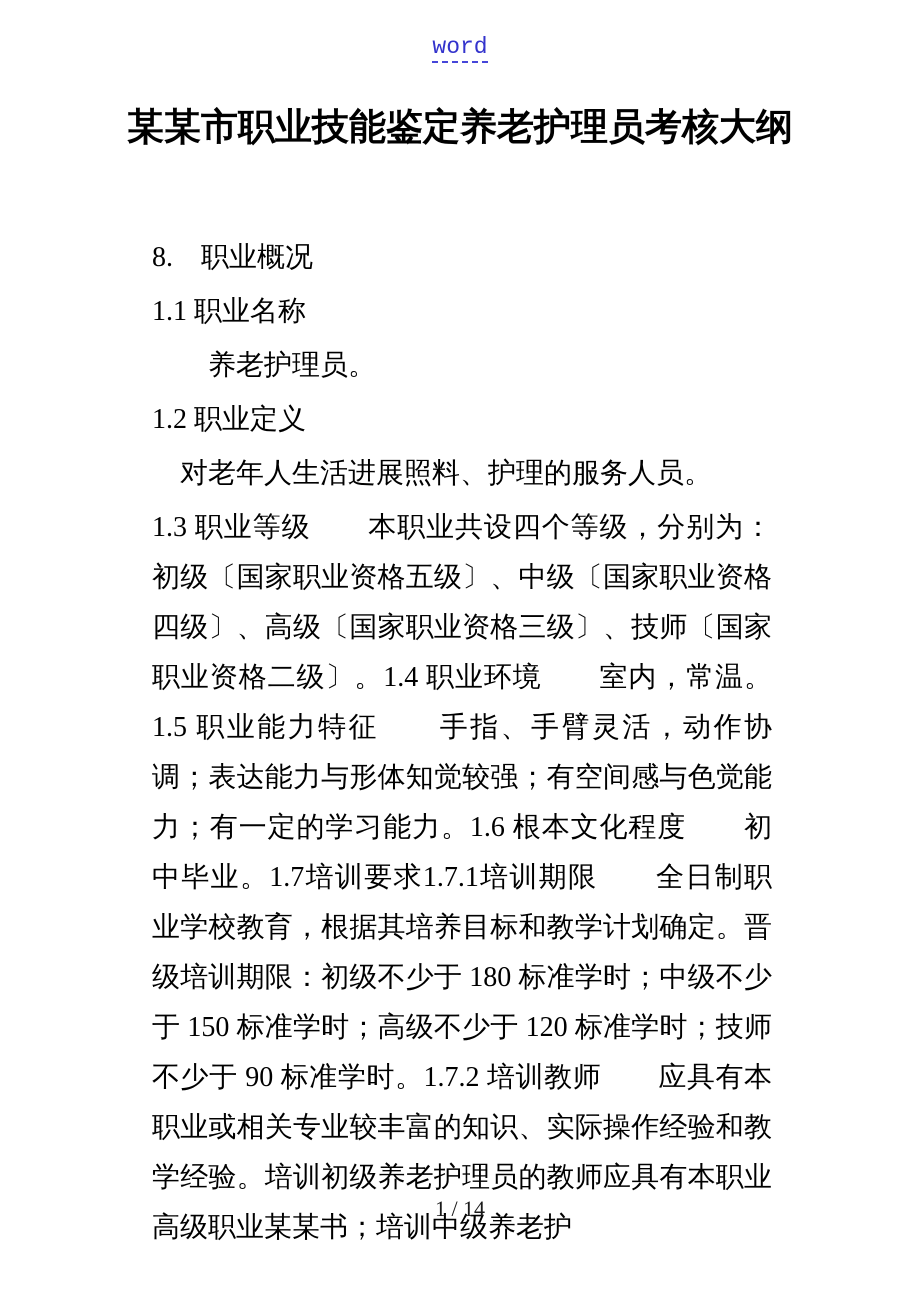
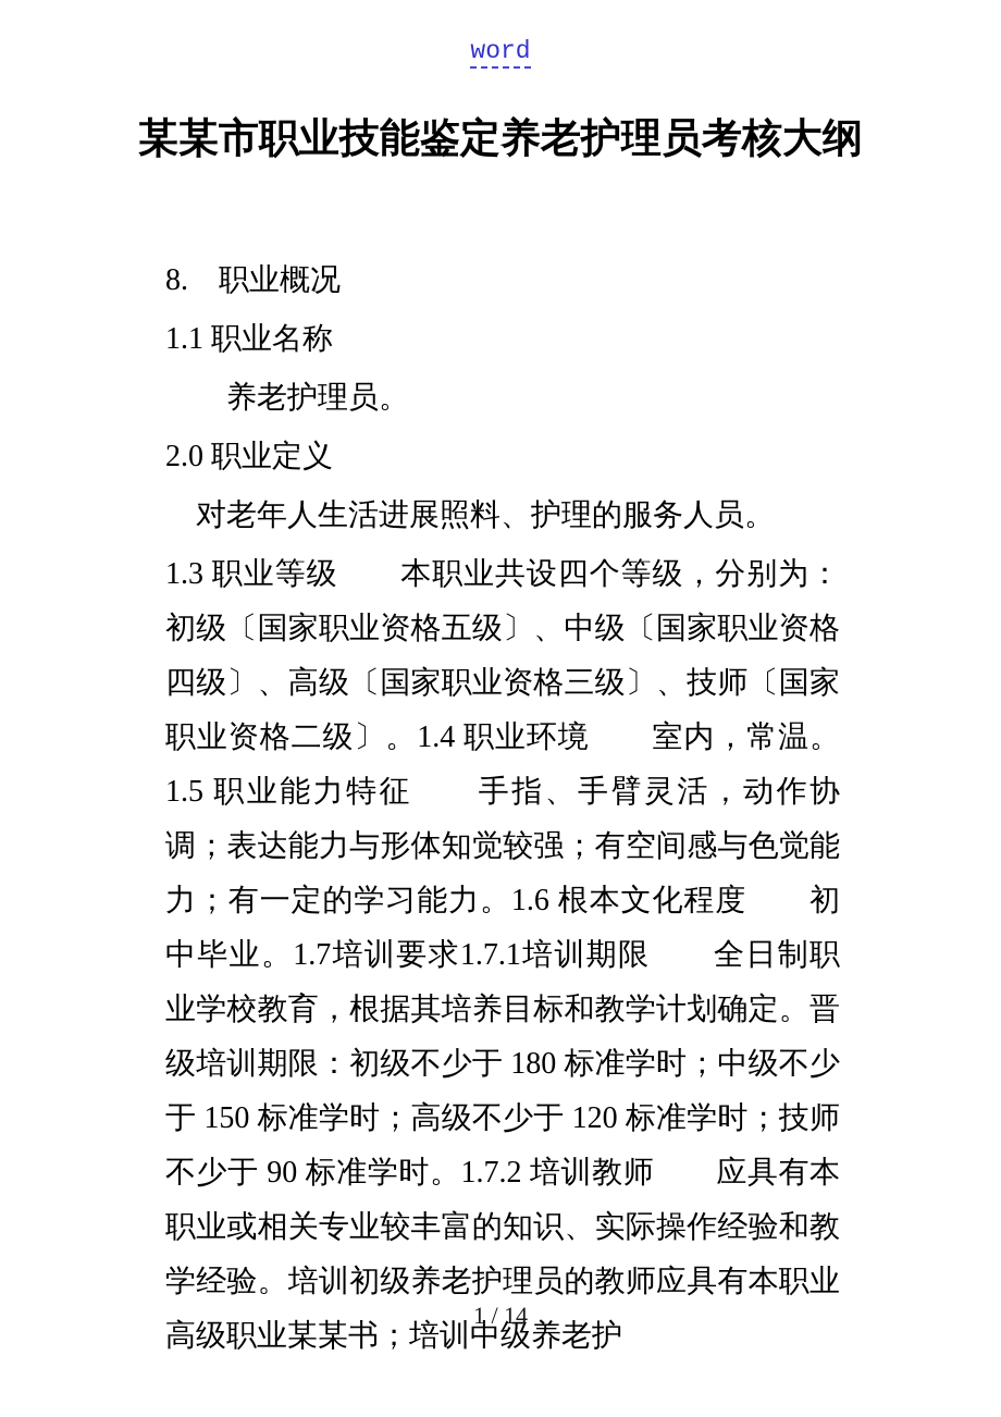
  word
  某某市职业技能鉴定养老护理员考核大纲
  8. 职业概况
  1.1 职业名称
  养老护理员。
- 1.2 职业定义
+ 2.0 职业定义
  对老年人生活进展照料、护理的服务人员。
  1.3 职业等级 本职业共设四个等级，分别为：初级〔国家职业资格五级〕、中级〔国家职业资格四级〕、高级〔国家职业资格三级〕、技师〔国家职业资格二级〕。1.4 职业环境 室内，常温。1.5 职业能力特征 手指、手臂灵活，动作协调；表达能力与形体知觉较强；有空间感与色觉能力；有一定的学习能力。1.6 根本文化程度 初中毕业。1.7培训要求1.7.1培训期限 全日制职业学校教育，根据其培养目标和教学计划确定。晋级培训期限：初级不少于 180 标准学时；中级不少于 150 标准学时；高级不少于 120 标准学时；技师不少于 90 标准学时。1.7.2 培训教师 应具有本职业或相关专业较丰富的知识、实际操作经验和教学经验。培训初级养老护理员的教师应具有本职业高级职业某某书；培训中级养老护
  1 / 14
